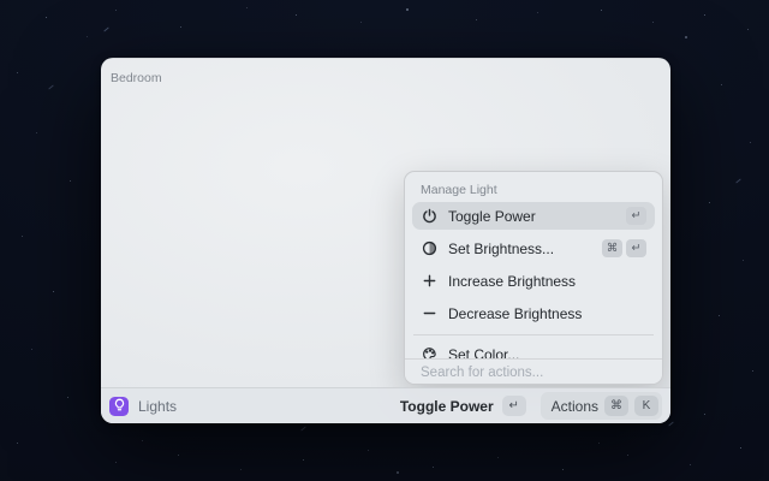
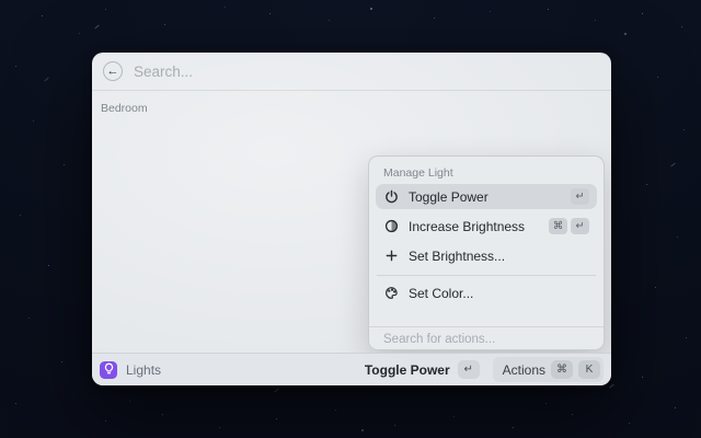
+ ←
+ Search...
  Bedroom
  Manage Light
  Toggle Power
  ↵
- Set Brightness...
+ Increase Brightness
  ⌘
  ↵
- Increase Brightness
+ Set Brightness...
- Decrease Brightness
  Set Color...
  Search for actions...
  Lights
  Toggle Power
  ↵
  Actions
  ⌘
  K
